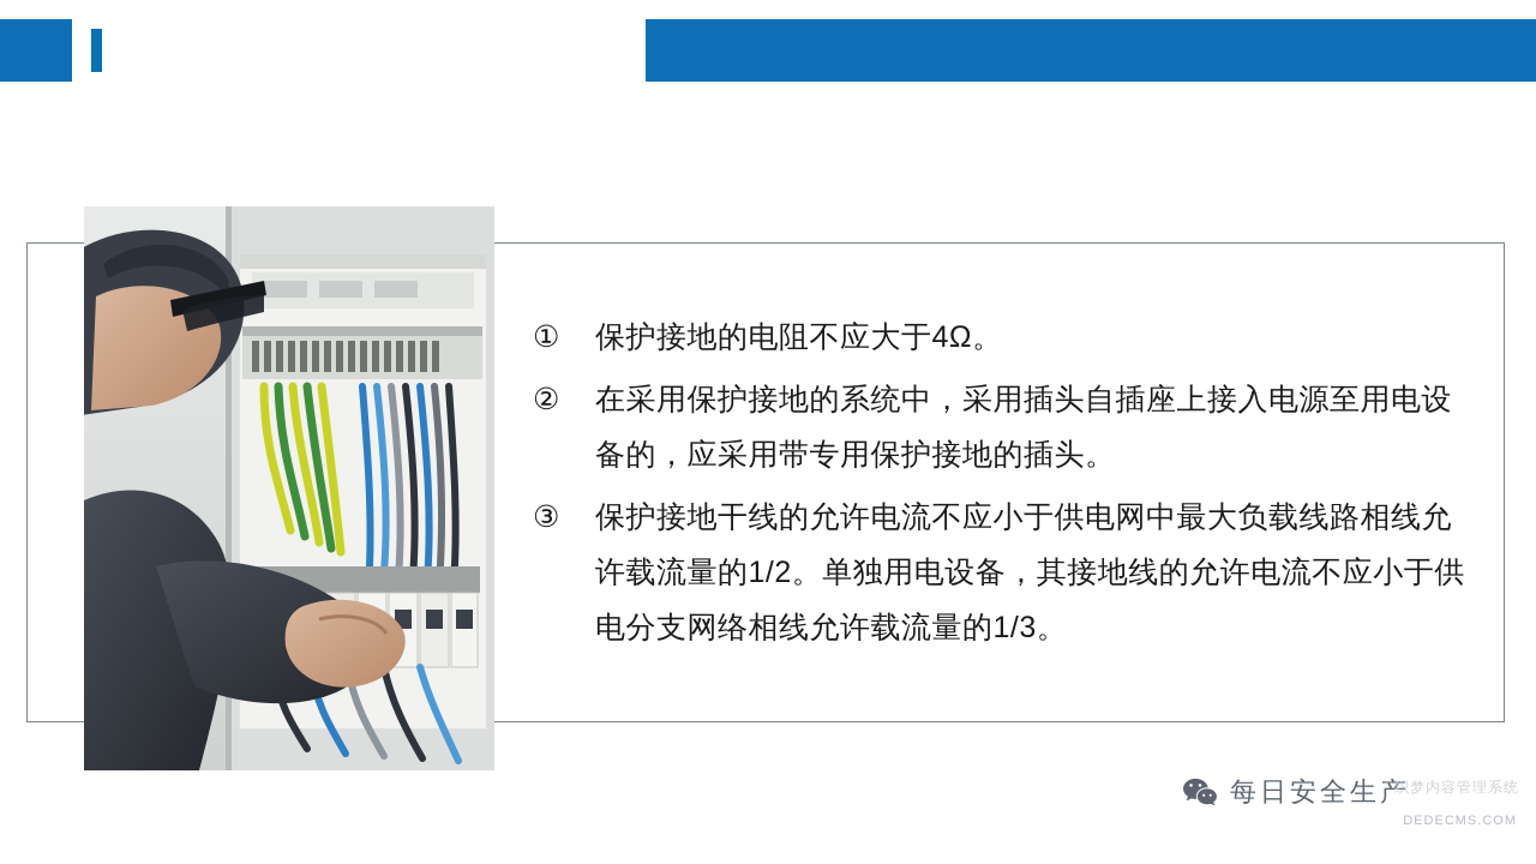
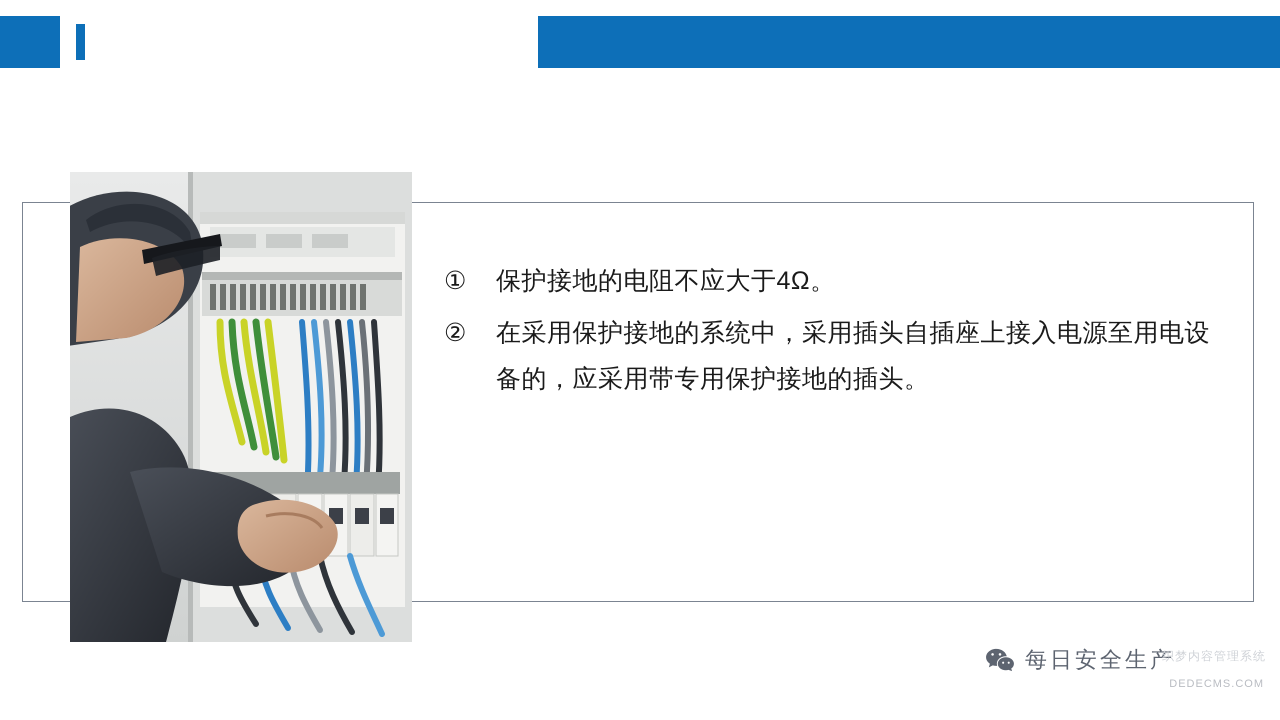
  ①
  保护接地的电阻不应大于4Ω。
  ②
  在采用保护接地的系统中，采用插头自插座上接入电源至用电设备的，应采用带专用保护接地的插头。
- ③
- 保护接地干线的允许电流不应小于供电网中最大负载线路相线允许载流量的1/2。单独用电设备，其接地线的允许电流不应小于供电分支网络相线允许载流量的1/3。
  每日安全生产
  织梦内容管理系统
  DEDECMS.COM
